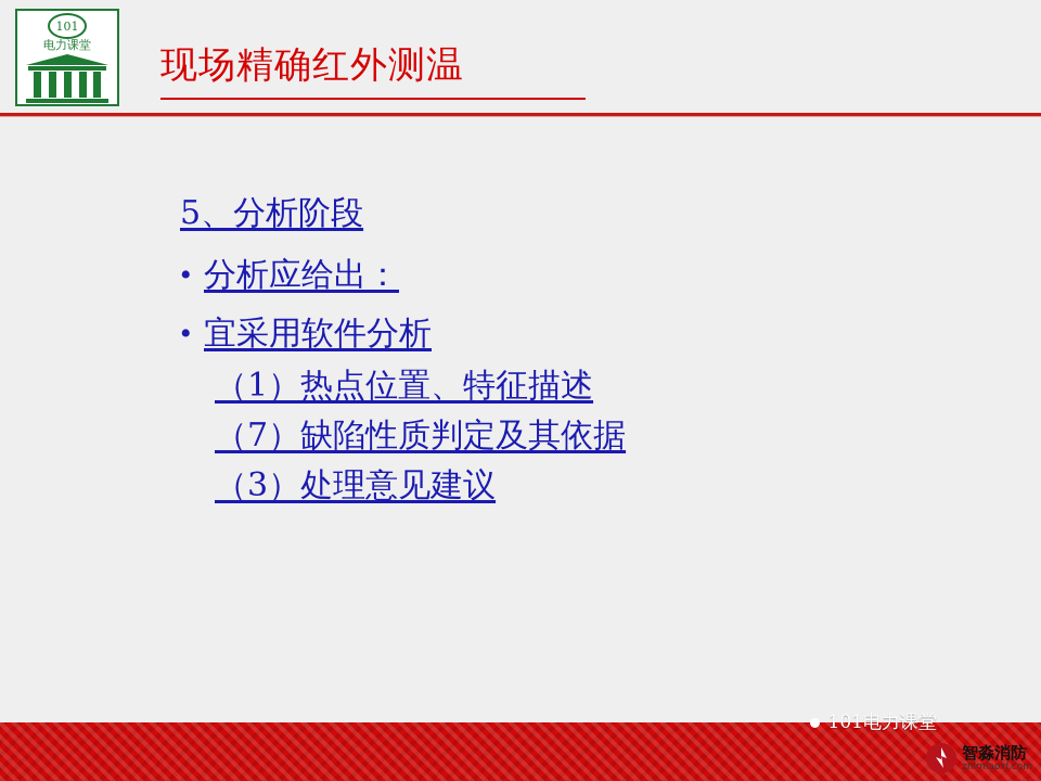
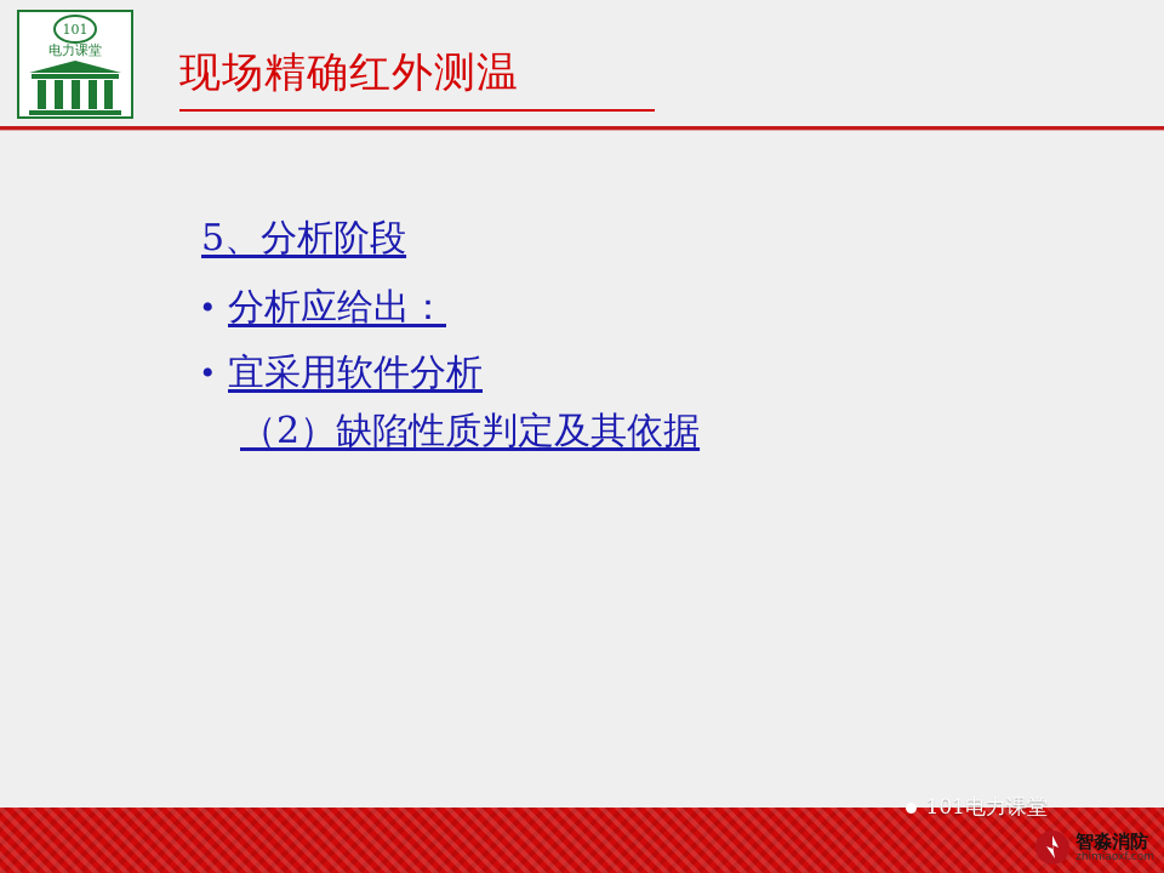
  101
  电力课堂
  现场精确红外测温
  5、分析阶段
  •
  分析应给出：
  •
  宜采用软件分析
- （1）热点位置、特征描述
- （7）缺陷性质判定及其依据
+ （2）缺陷性质判定及其依据
- （3）处理意见建议
  101电力课堂
  智淼消防
  zhimiaoxf.com
